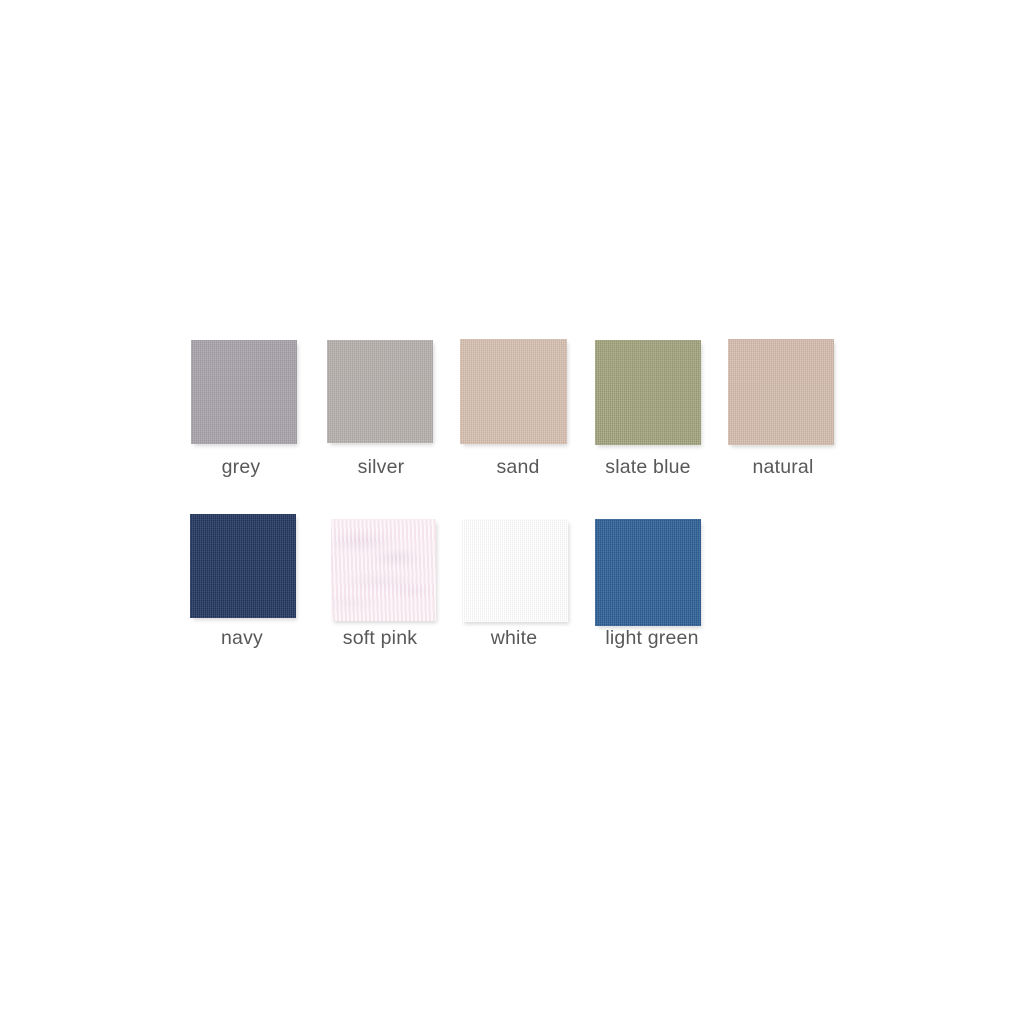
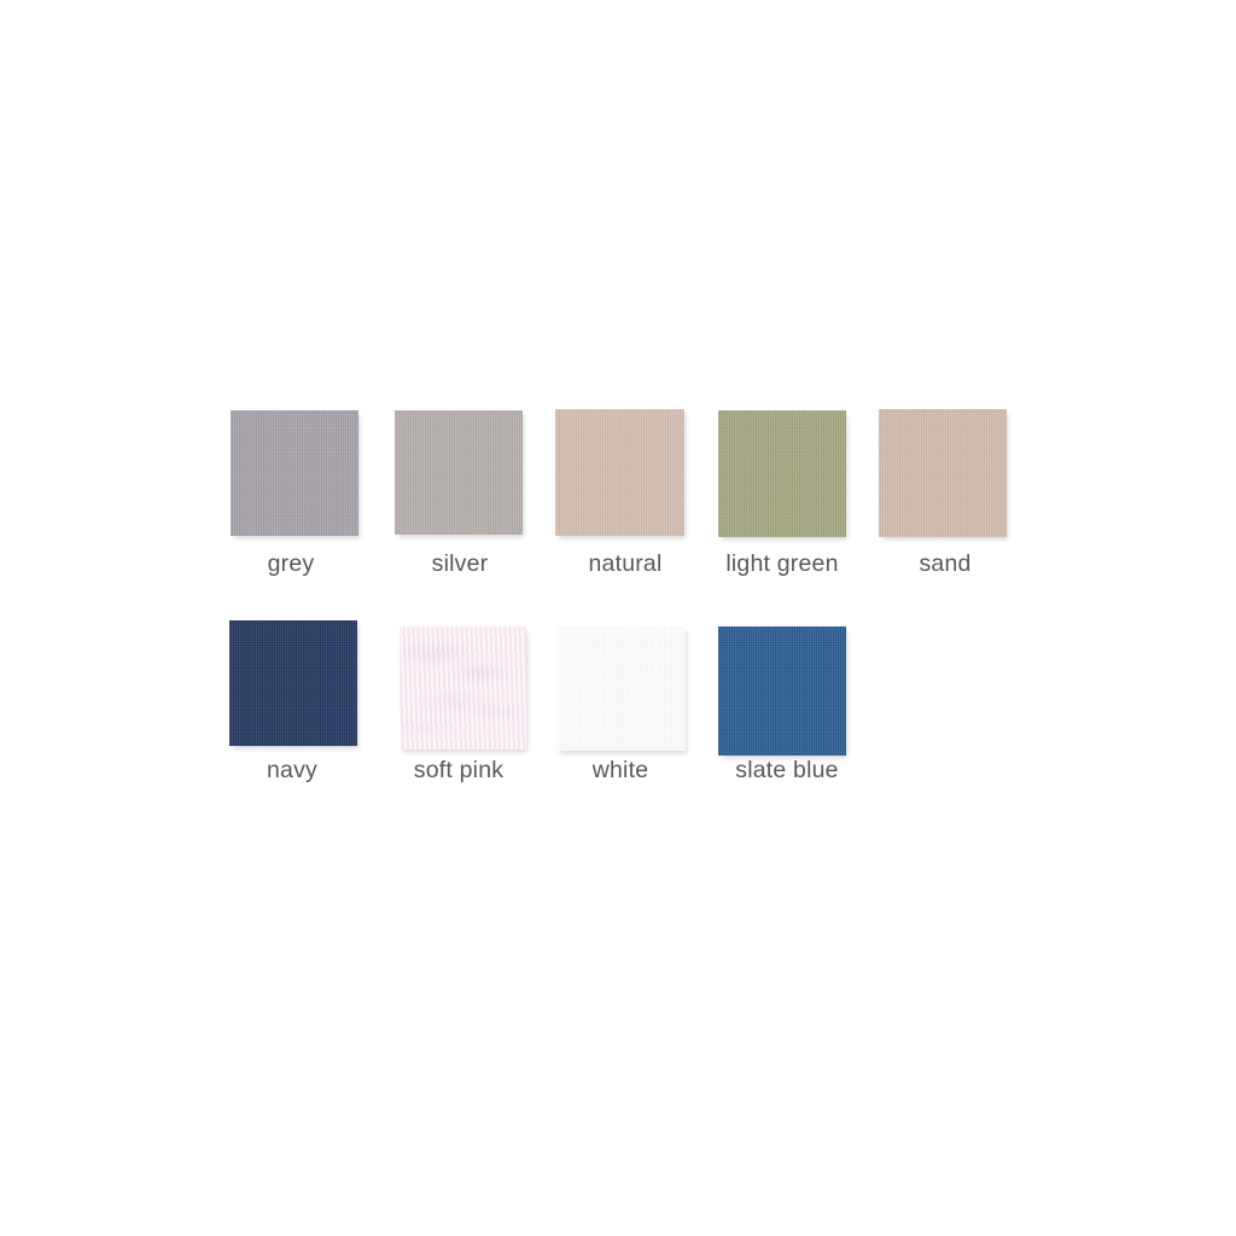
  grey
  silver
- sand
+ natural
- slate blue
+ light green
- natural
+ sand
  navy
  soft pink
  white
- light green
+ slate blue
